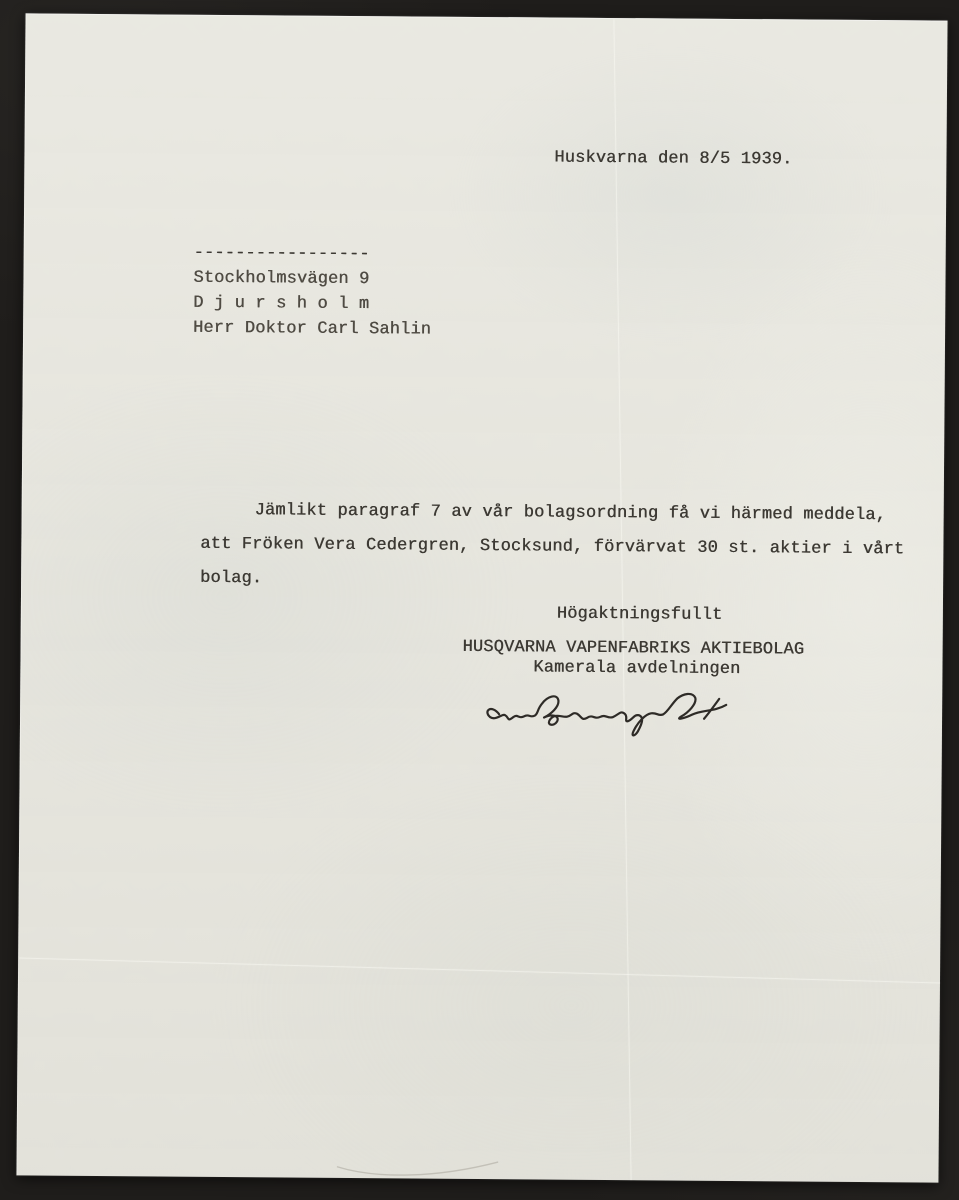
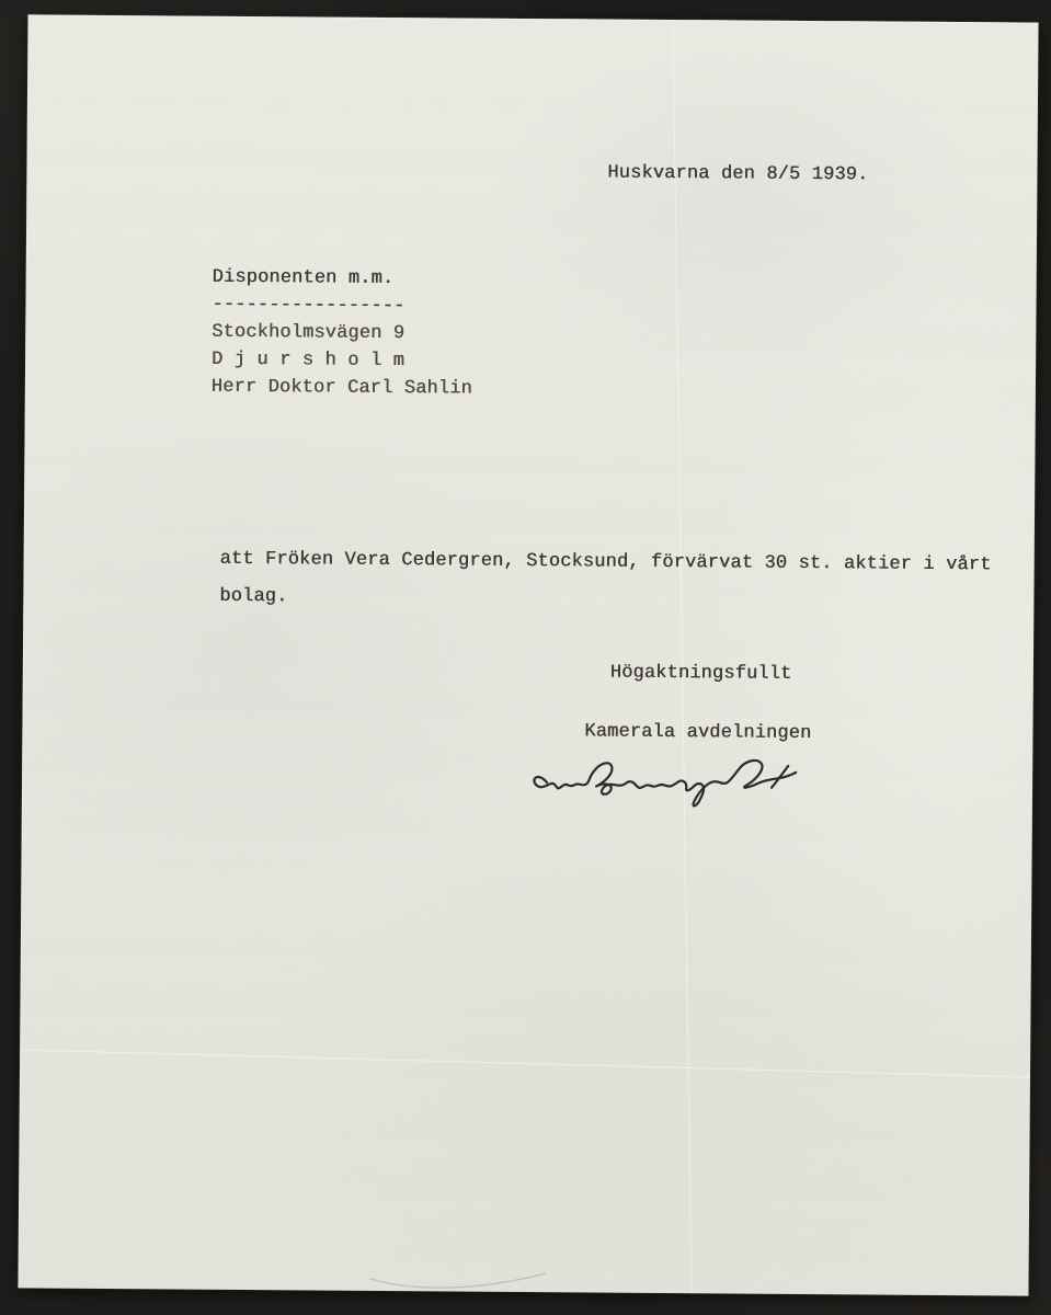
  Huskvarna den 8/5 1939.
+ Disponenten m.m.
  -----------------
  Stockholmsvägen 9
  D j u r s h o l m
  Herr Doktor Carl Sahlin
- Jämlikt paragraf 7 av vår bolagsordning få vi härmed meddela,
  att Fröken Vera Cedergren, Stocksund, förvärvat 30 st. aktier i vårt
  bolag.
  Högaktningsfullt
- HUSQVARNA VAPENFABRIKS AKTIEBOLAG
  Kamerala avdelningen
